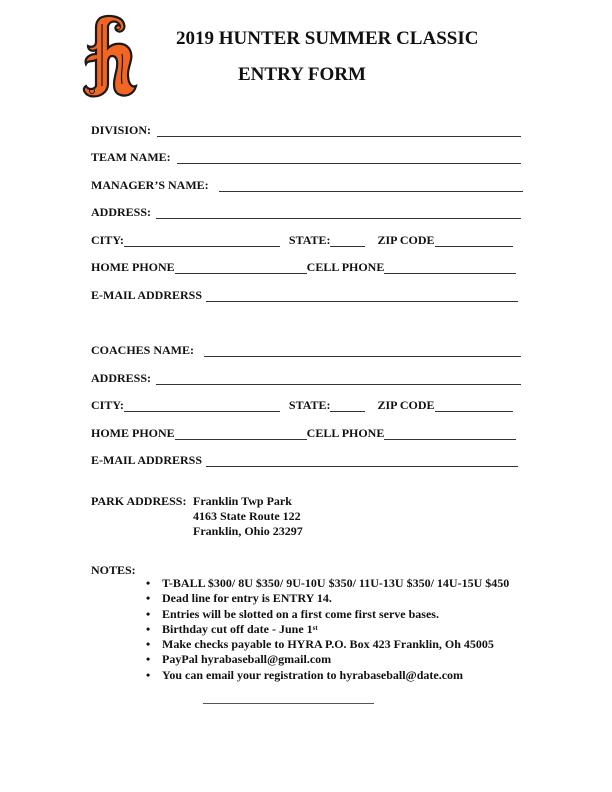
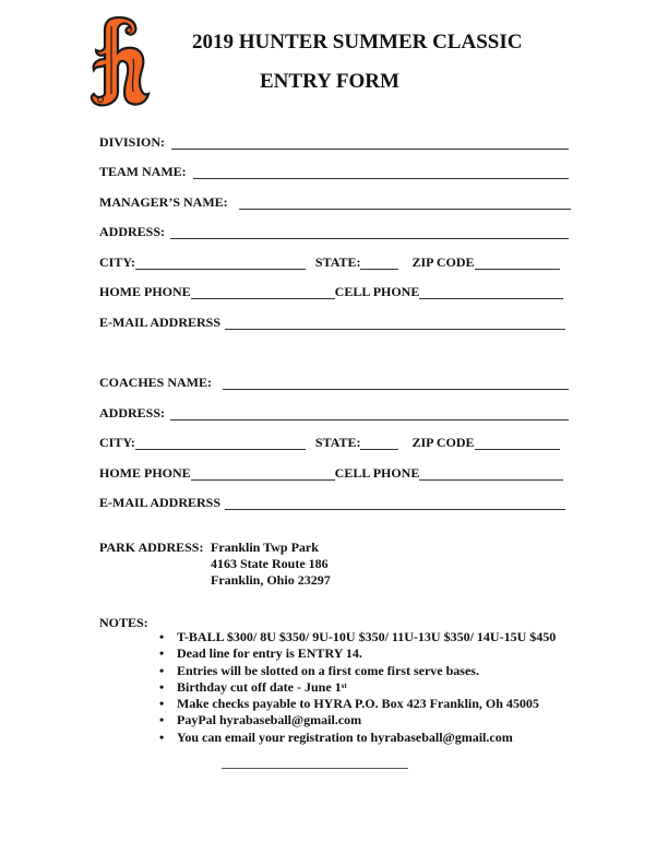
  2019 HUNTER SUMMER CLASSIC
  ENTRY FORM
  DIVISION:
  TEAM NAME:
  MANAGER’S NAME:
  ADDRESS:
  CITY:
  STATE:
  ZIP CODE
  HOME PHONE
  CELL PHONE
  E-MAIL ADDRERSS
  COACHES NAME:
  ADDRESS:
  CITY:
  STATE:
  ZIP CODE
  HOME PHONE
  CELL PHONE
  E-MAIL ADDRERSS
  PARK ADDRESS:
  Franklin Twp Park
- 4163 State Route 122
+ 4163 State Route 186
  Franklin, Ohio 23297
  NOTES:
  •
  T-BALL $300/ 8U $350/ 9U-10U $350/ 11U-13U $350/ 14U-15U $450
  •
  Dead line for entry is ENTRY 14.
  •
  Entries will be slotted on a first come first serve bases.
  •
  Birthday cut off date - June 1st
  •
  Make checks payable to HYRA P.O. Box 423 Franklin, Oh 45005
  •
  PayPal hyrabaseball@gmail.com
  •
- You can email your registration to hyrabaseball@date.com
+ You can email your registration to hyrabaseball@gmail.com
